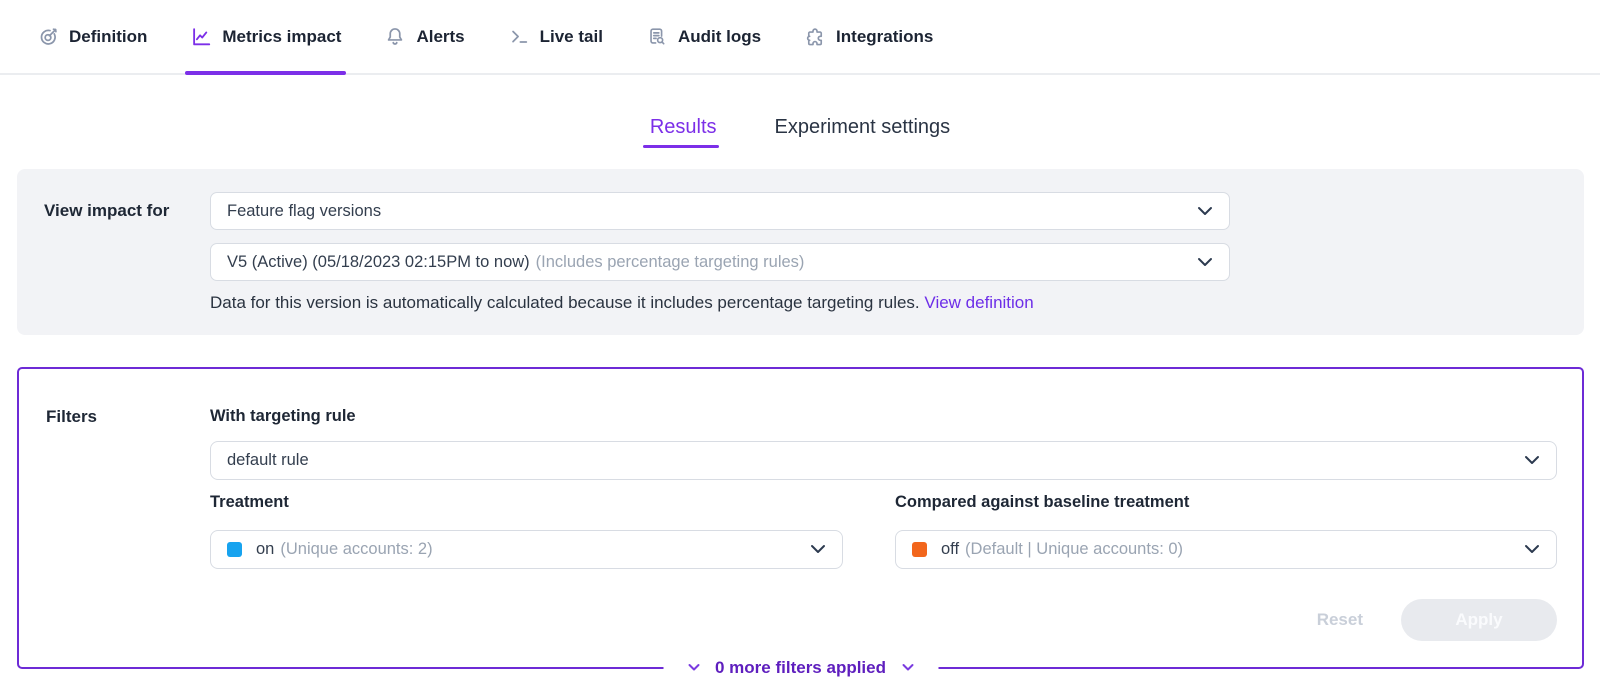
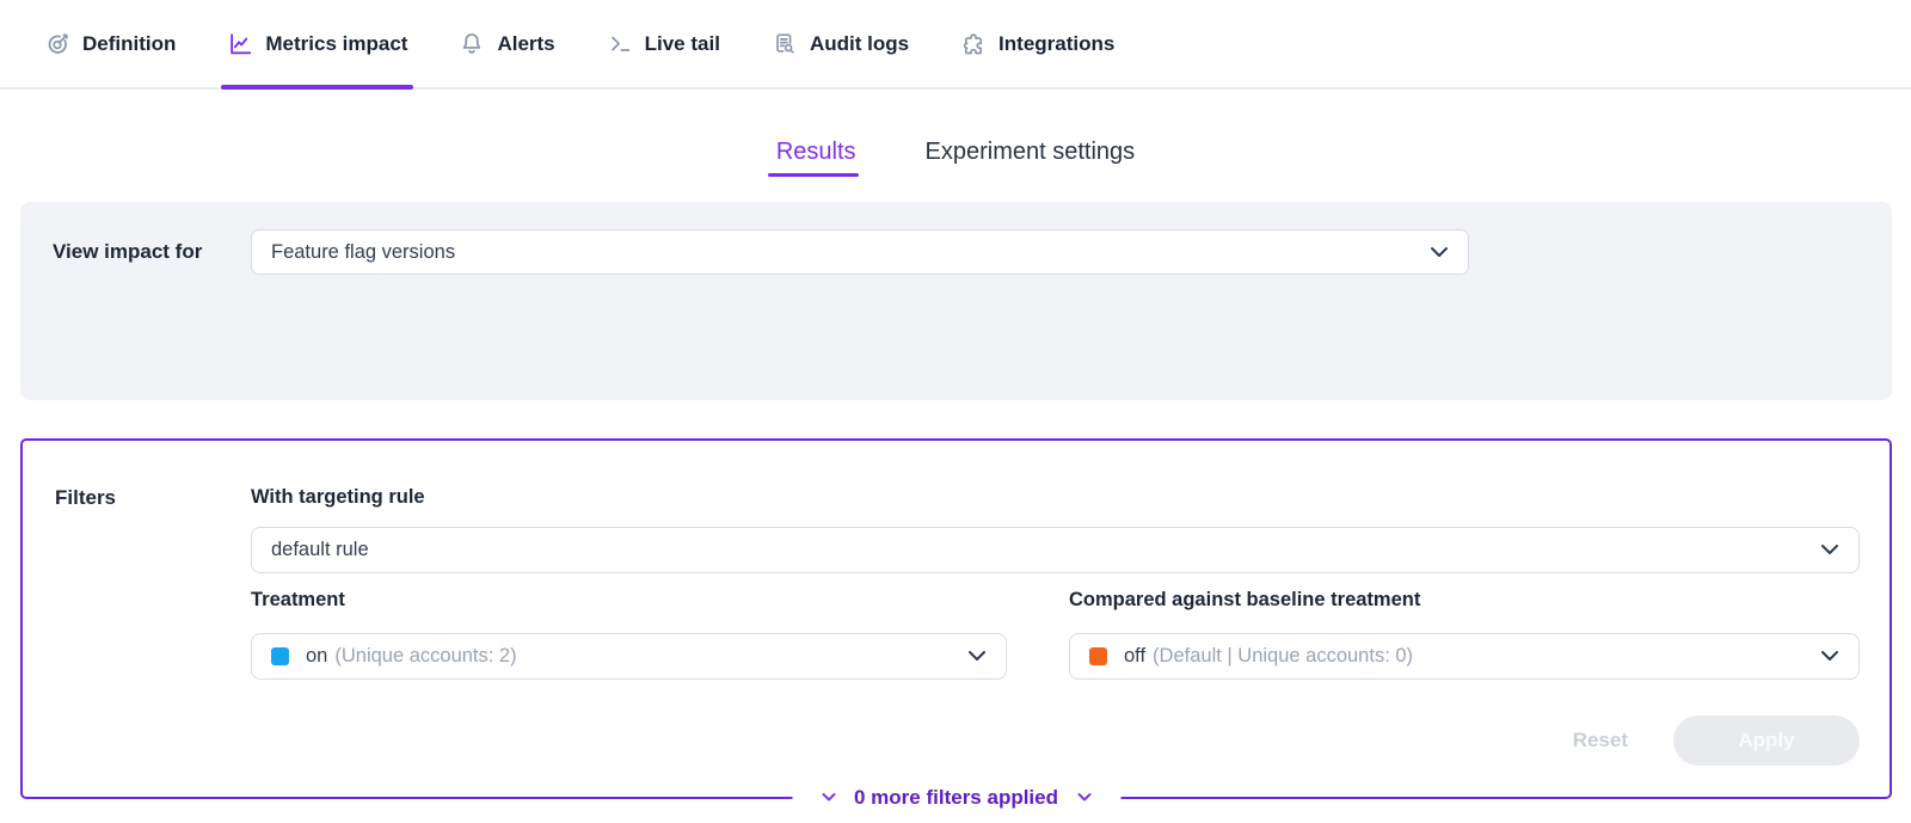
  Definition
  Metrics impact
  Alerts
  Live tail
  Audit logs
  Integrations
  Results
  Experiment settings
  View impact for
  Feature flag versions
- V5 (Active) (05/18/2023 02:15PM to now)
- (Includes percentage targeting rules)
- Data for this version is automatically calculated because it includes percentage targeting rules. View definition
  Filters
  With targeting rule
  default rule
  Treatment
  on
  (Unique accounts: 2)
  Compared against baseline treatment
  off
  (Default | Unique accounts: 0)
  Reset
  0 more filters applied
